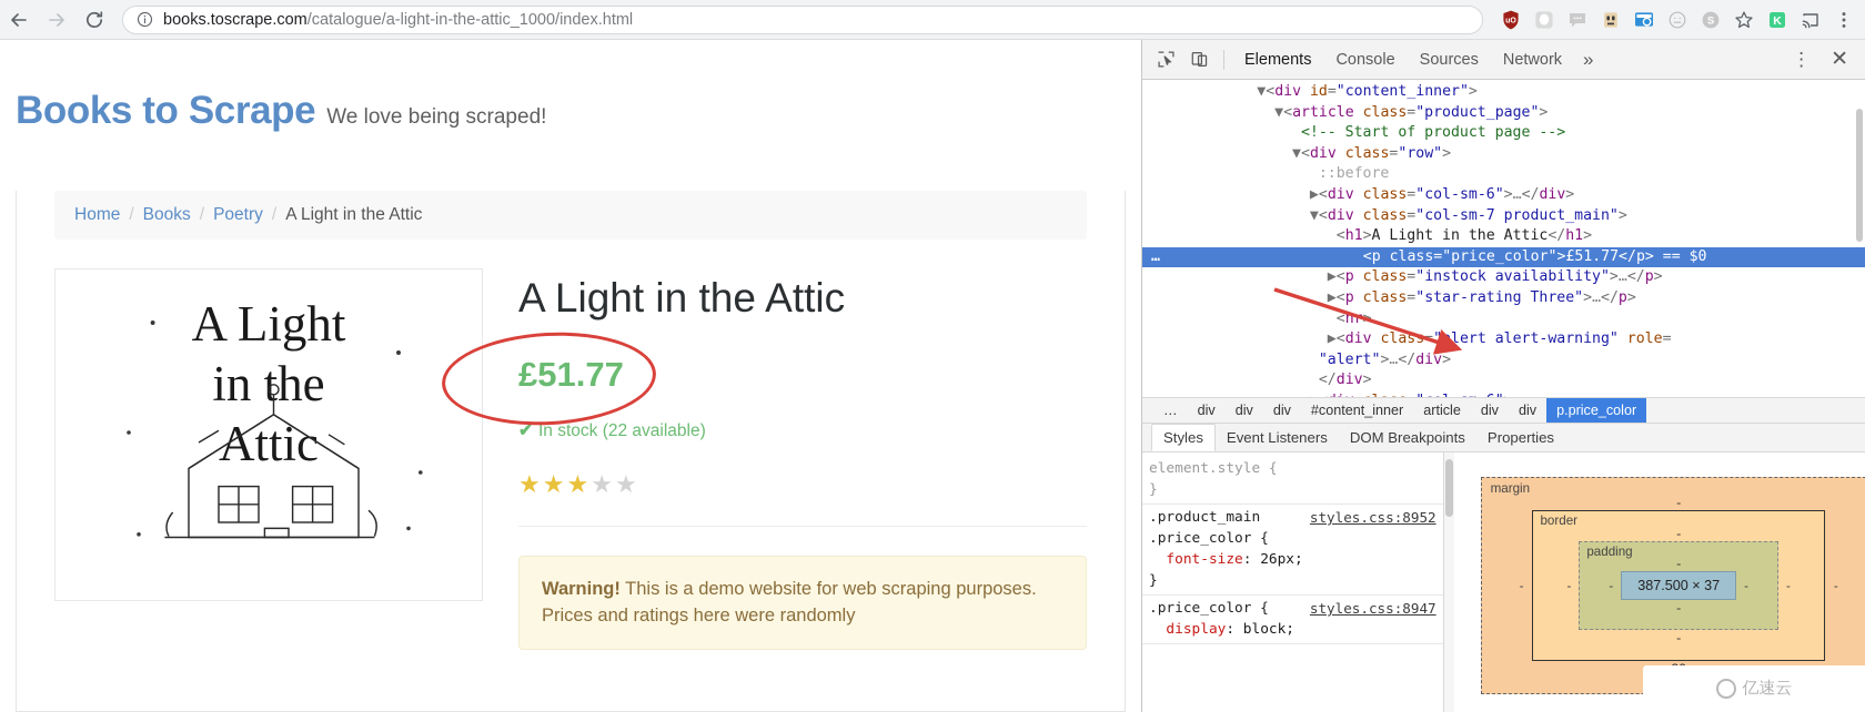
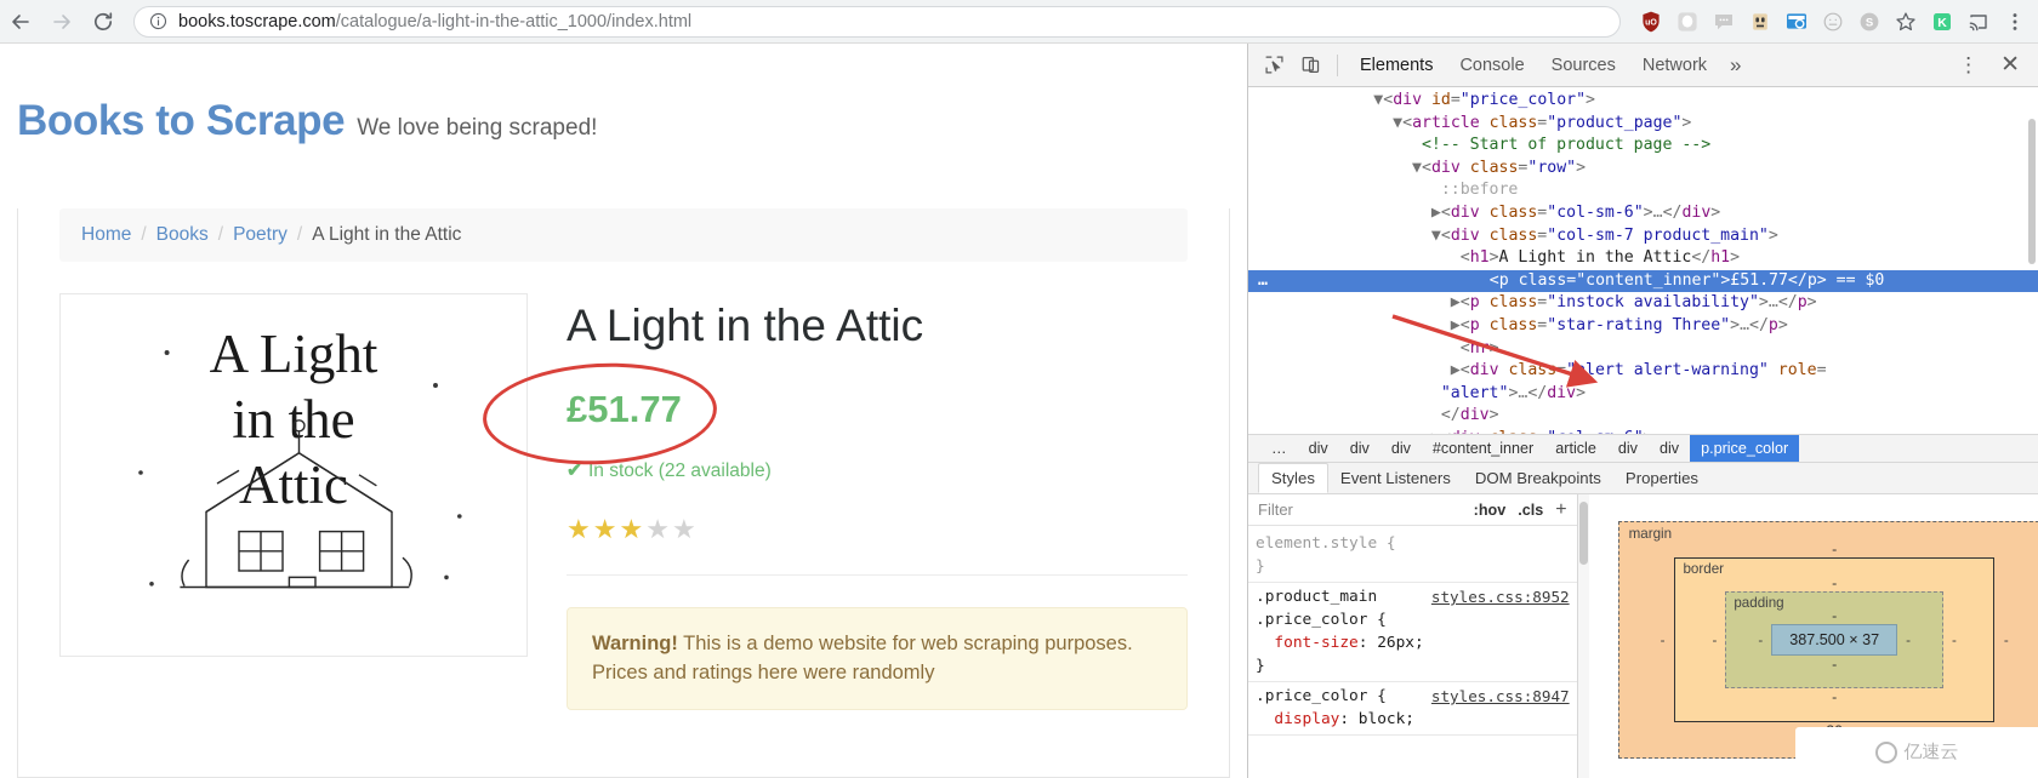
  books.toscrape.com
  /catalogue/a-light-in-the-attic_1000/index.html
  S
  K
  Books to Scrape We love being scraped!
  Home / Books / Poetry / A Light in the Attic
  A Light
  in the
  Attic
  A Light in the Attic
  £51.77
  ✔ In stock (22 available)
  ★★★★★
  Warning! This is a demo website for web scraping purposes. Prices and ratings here were randomly
  Elements
  Console
  Sources
  Network
  »
  ⋮
  ✕
- ▼<div id="content_inner">
+ ▼<div id="price_color">
  ▼<article class="product_page">
  <!-- Start of product page -->
  ▼<div class="row">
  ::before
  ▶<div class="col-sm-6">…</div>
  ▼<div class="col-sm-7 product_main">
  <h1>A Light in the Attic</h1>
- … <p class="price_color">£51.77</p> == $0
+ … <p class="content_inner">£51.77</p> == $0
  ▶<p class="instock availability">…</p>
  ▶<p class="star-rating Three">…</p>
  ▶<div class "alert alert-warning" role=
  "alert">…</div>
  </div>
  …
  div
  div
  div
  #content_inner
  article
  div
  div
  p.price_color
  Styles
  Event Listeners
  DOM Breakpoints
  Properties
+ Filter
+ :hov
+ .cls
+ +
  element.style {
  }
  styles.css:8952
  .product_main
  .price_color {
  font-size: 26px;
  }
  styles.css:8947
  .price_color {
  display: block;
  margin
  -
  -
  border
  -
  -
  padding
  -
  -
  387.500 × 37
  -
  -
  -
  -
  -
  亿速云
